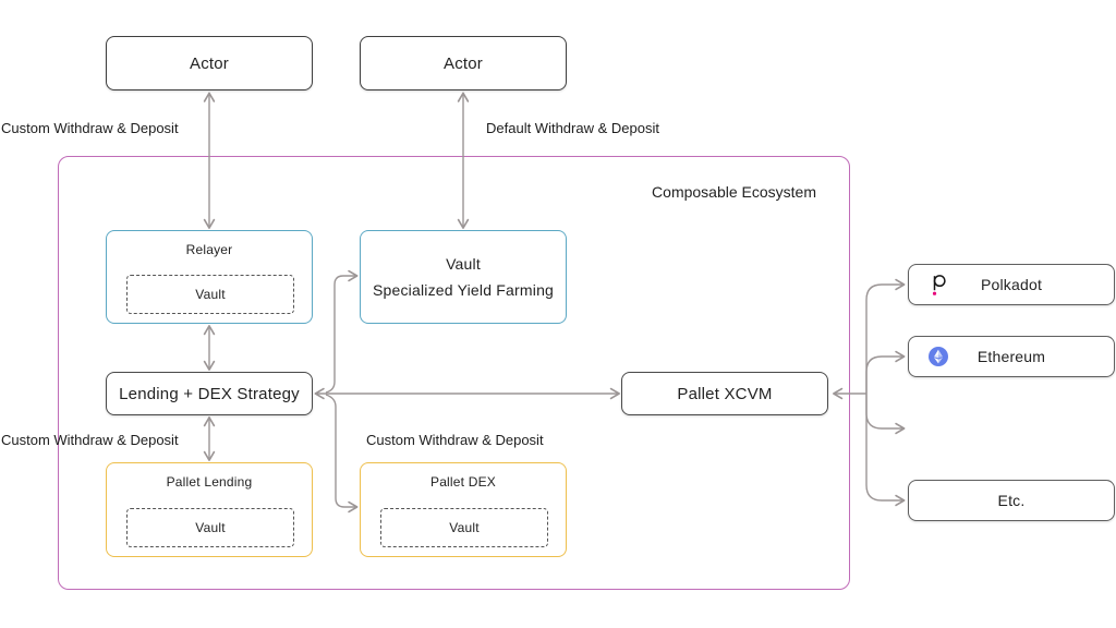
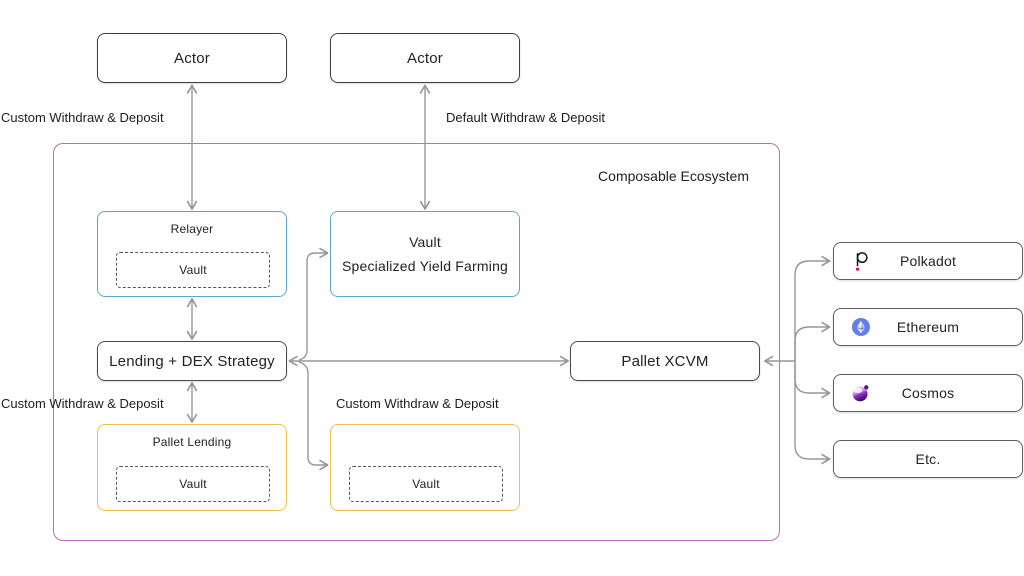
  Composable Ecosystem
  Custom Withdraw & Deposit
  Default Withdraw & Deposit
  Custom Withdraw & Deposit
  Custom Withdraw & Deposit
  Actor
  Actor
  Relayer
  Vault
  Vault
  Specialized Yield Farming
  Lending + DEX Strategy
  Pallet Lending
  Vault
- Pallet DEX
  Vault
  Pallet XCVM
  Polkadot
  Ethereum
+ Cosmos
  Etc.
